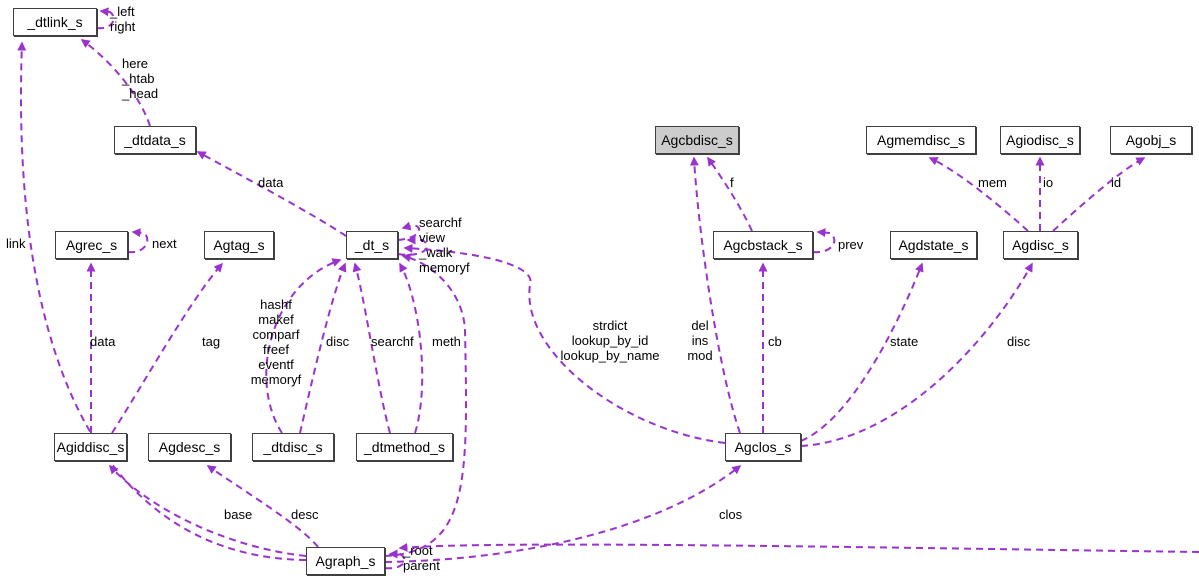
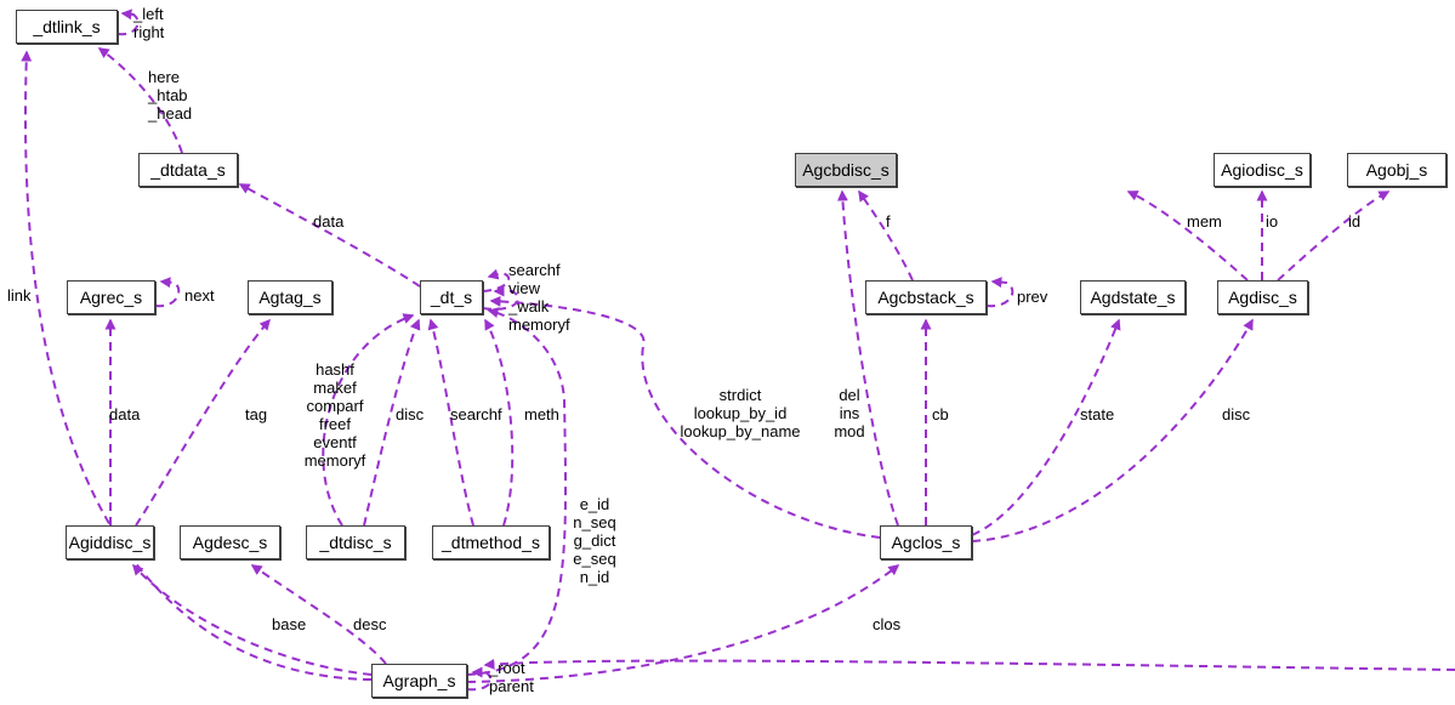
  _dtlink_s
  _dtdata_s
  Agcbdisc_s
- Agmemdisc_s
  Agiodisc_s
  Agobj_s
  Agrec_s
  Agtag_s
  _dt_s
  Agcbstack_s
  Agdstate_s
  Agdisc_s
  Agiddisc_s
  Agdesc_s
  _dtdisc_s
  _dtmethod_s
  Agclos_s
  Agraph_s
  _left
  right
  here
  _htab
  _head
  data
  link
  next
  searchf
  view
  _walk
  memoryf
  f
  prev
  mem
  io
  id
  data
  tag
  hashf
  makef
  comparf
  freef
  eventf
  memoryf
  disc
  searchf
  meth
  strdict
  lookup_by_id
  lookup_by_name
  del
  ins
  mod
  cb
  state
  disc
+ e_id
+ n_seq
+ g_dict
+ e_seq
+ n_id
  base
  desc
  clos
  _root
  parent
